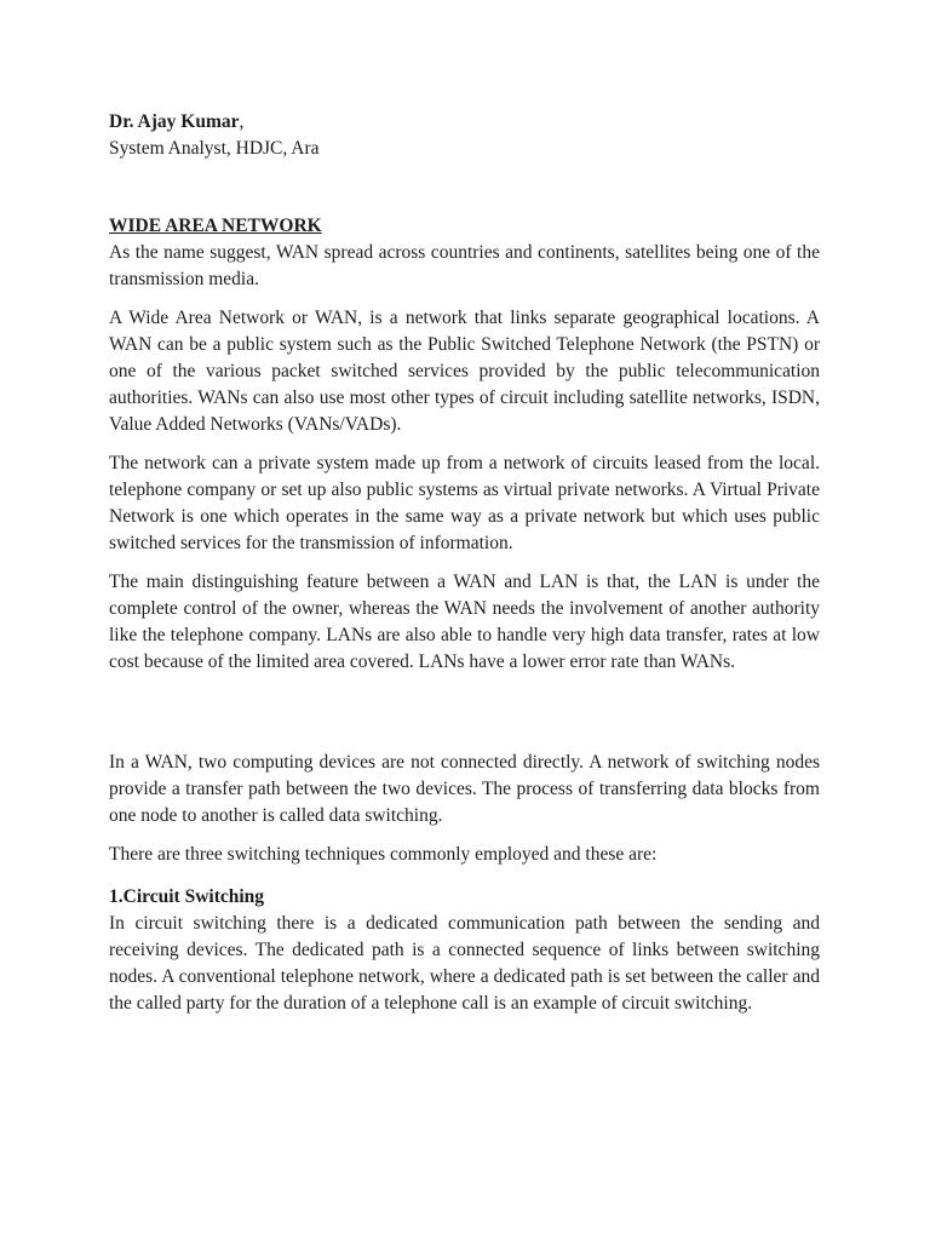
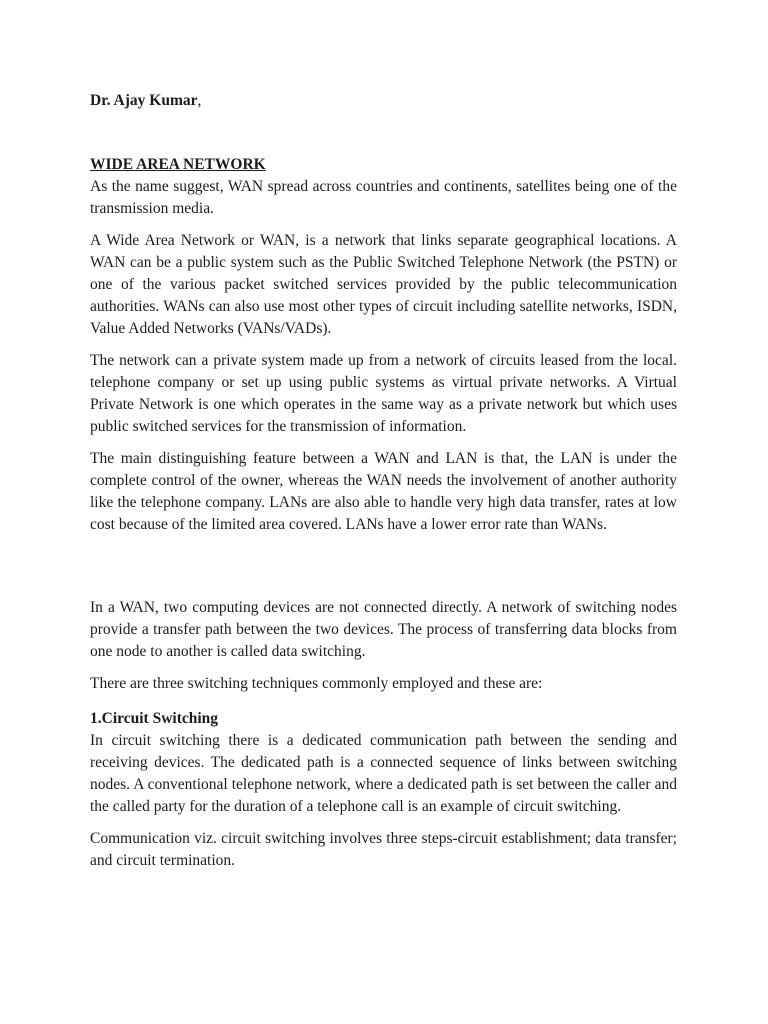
  Dr. Ajay Kumar,
- System Analyst, HDJC, Ara
  WIDE AREA NETWORK
  As the name suggest, WAN spread across countries and continents, satellites being one of the transmission media.
  A Wide Area Network or WAN, is a network that links separate geographical locations. A WAN can be a public system such as the Public Switched Telephone Network (the PSTN) or one of the various packet switched services provided by the public telecommunication authorities. WANs can also use most other types of circuit including satellite networks, ISDN, Value Added Networks (VANs/VADs).
- The network can a private system made up from a network of circuits leased from the local. telephone company or set up also public systems as virtual private networks. A Virtual Private Network is one which operates in the same way as a private network but which uses public switched services for the transmission of information.
+ The network can a private system made up from a network of circuits leased from the local. telephone company or set up using public systems as virtual private networks. A Virtual Private Network is one which operates in the same way as a private network but which uses public switched services for the transmission of information.
  The main distinguishing feature between a WAN and LAN is that, the LAN is under the complete control of the owner, whereas the WAN needs the involvement of another authority like the telephone company. LANs are also able to handle very high data transfer, rates at low cost because of the limited area covered. LANs have a lower error rate than WANs.
  In a WAN, two computing devices are not connected directly. A network of switching nodes provide a transfer path between the two devices. The process of transferring data blocks from one node to another is called data switching.
  There are three switching techniques commonly employed and these are:
  1.Circuit Switching
  In circuit switching there is a dedicated communication path between the sending and receiving devices. The dedicated path is a connected sequence of links between switching nodes. A conventional telephone network, where a dedicated path is set between the caller and the called party for the duration of a telephone call is an example of circuit switching.
+ Communication viz. circuit switching involves three steps-circuit establishment; data transfer; and circuit termination.
